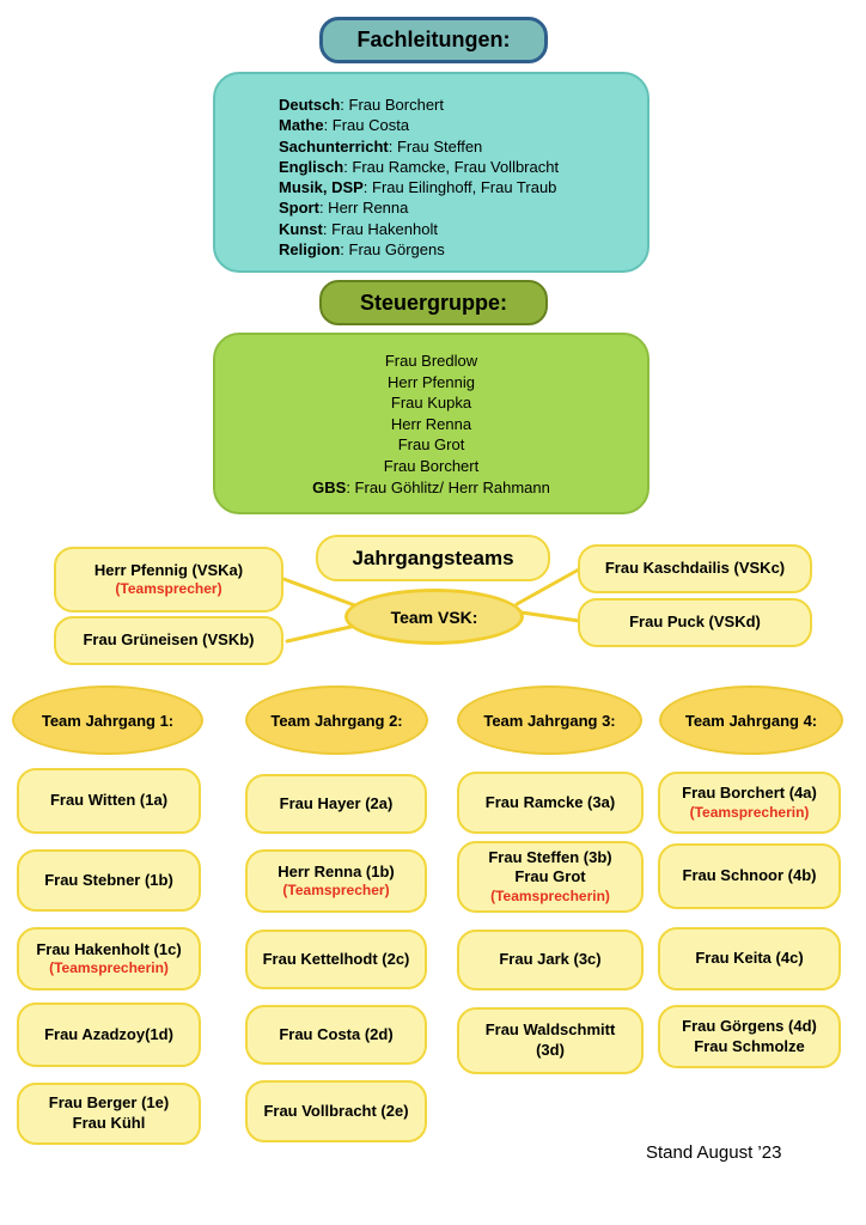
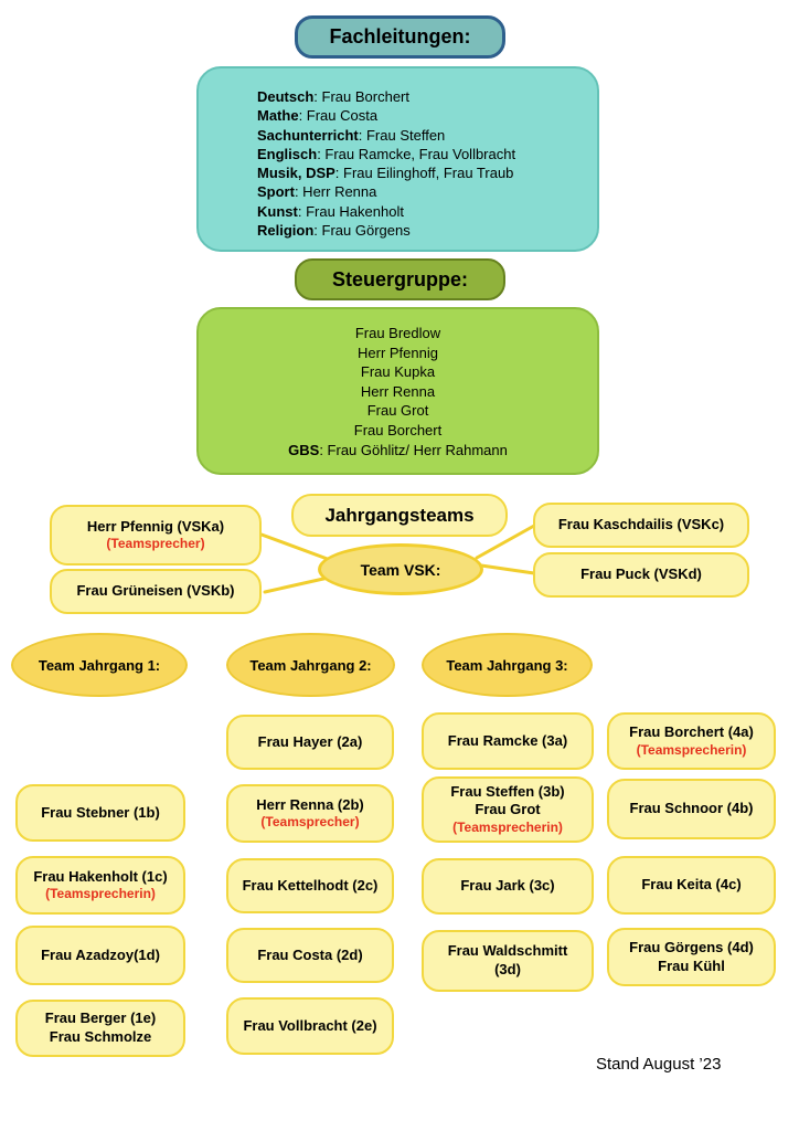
  Fachleitungen:
  Deutsch: Frau Borchert
  Mathe: Frau Costa
  Sachunterricht: Frau Steffen
  Englisch: Frau Ramcke, Frau Vollbracht
  Musik, DSP: Frau Eilinghoff, Frau Traub
  Sport: Herr Renna
  Kunst: Frau Hakenholt
  Religion: Frau Görgens
  Steuergruppe:
  Frau Bredlow
  Herr Pfennig
  Frau Kupka
  Herr Renna
  Frau Grot
  Frau Borchert
  GBS: Frau Göhlitz/ Herr Rahmann
  Jahrgangsteams
  Team VSK:
  Herr Pfennig (VSKa)
  (Teamsprecher)
  Frau Grüneisen (VSKb)
  Frau Kaschdailis (VSKc)
  Frau Puck (VSKd)
  Team Jahrgang 1:
  Team Jahrgang 2:
  Team Jahrgang 3:
- Team Jahrgang 4:
- Frau Witten (1a)
  Frau Stebner (1b)
  Frau Hakenholt (1c)
  (Teamsprecherin)
  Frau Azadzoy(1d)
  Frau Berger (1e)
- Frau Kühl
+ Frau Schmolze
  Frau Hayer (2a)
- Herr Renna (1b)
+ Herr Renna (2b)
  (Teamsprecher)
  Frau Kettelhodt (2c)
  Frau Costa (2d)
  Frau Vollbracht (2e)
  Frau Ramcke (3a)
  Frau Steffen (3b)
  Frau Grot
  (Teamsprecherin)
  Frau Jark (3c)
  Frau Waldschmitt
  (3d)
  Frau Borchert (4a)
  (Teamsprecherin)
  Frau Schnoor (4b)
  Frau Keita (4c)
  Frau Görgens (4d)
- Frau Schmolze
+ Frau Kühl
  Stand August ’23
